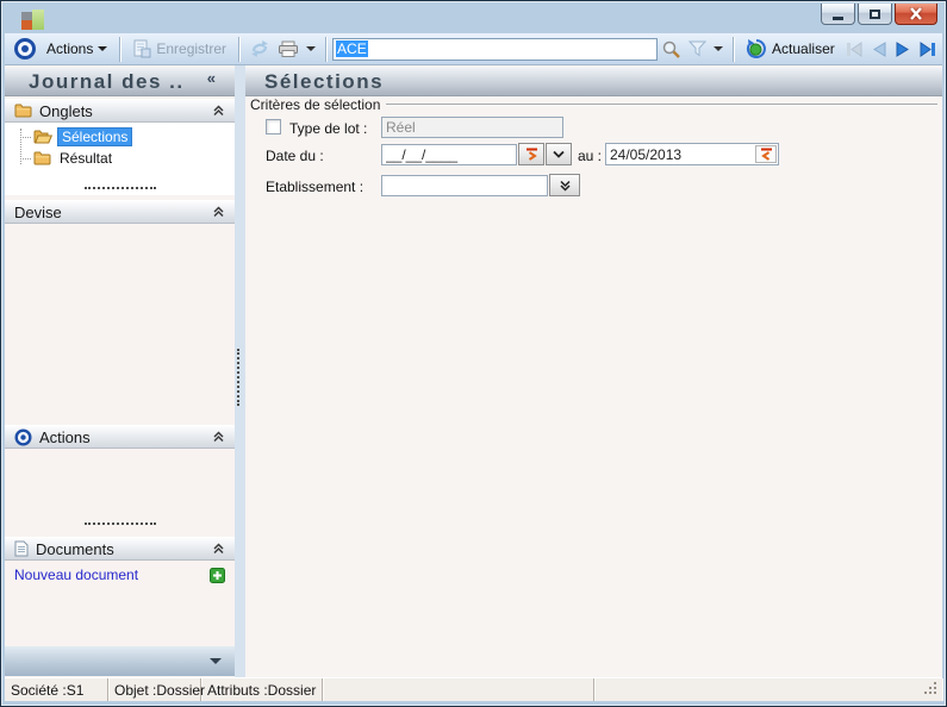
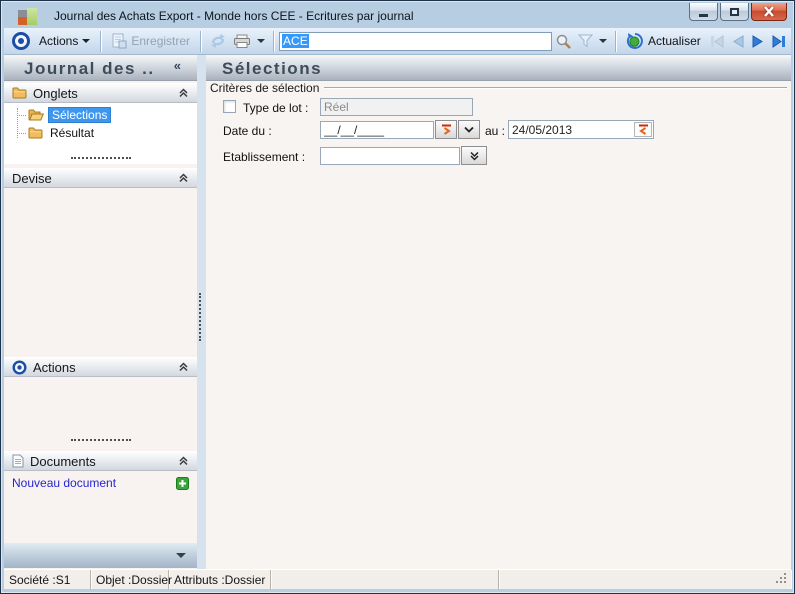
+ Journal des Achats Export - Monde hors CEE - Ecritures par journal
  Actions
  Enregistrer
  ACE
  Actualiser
  Journal des ..
  «
  Onglets
  Sélections
  Résultat
  Devise
  Actions
  Documents
  Nouveau document
  Sélections
  Critères de sélection
  Type de lot :
  Réel
  Date du :
  __/__/____
  au :
  24/05/2013
  Etablissement :
  Société :S1
  Objet :Dossie
  Attributs :Dossier
